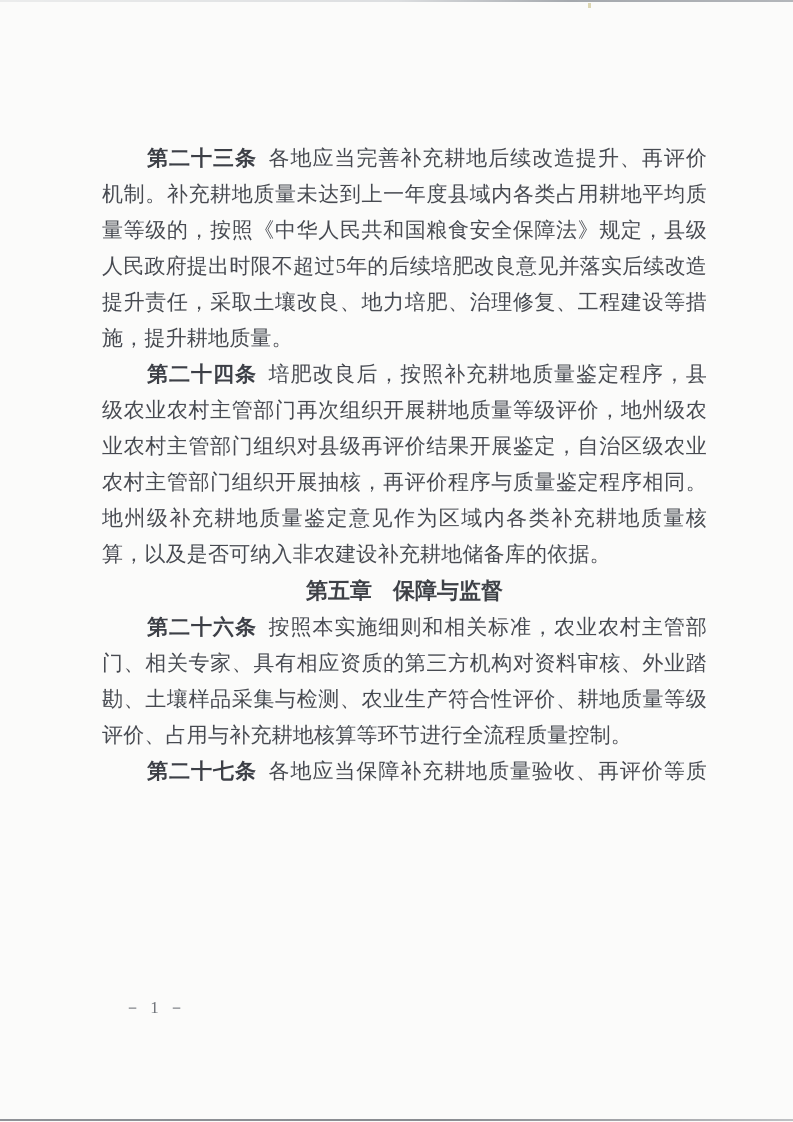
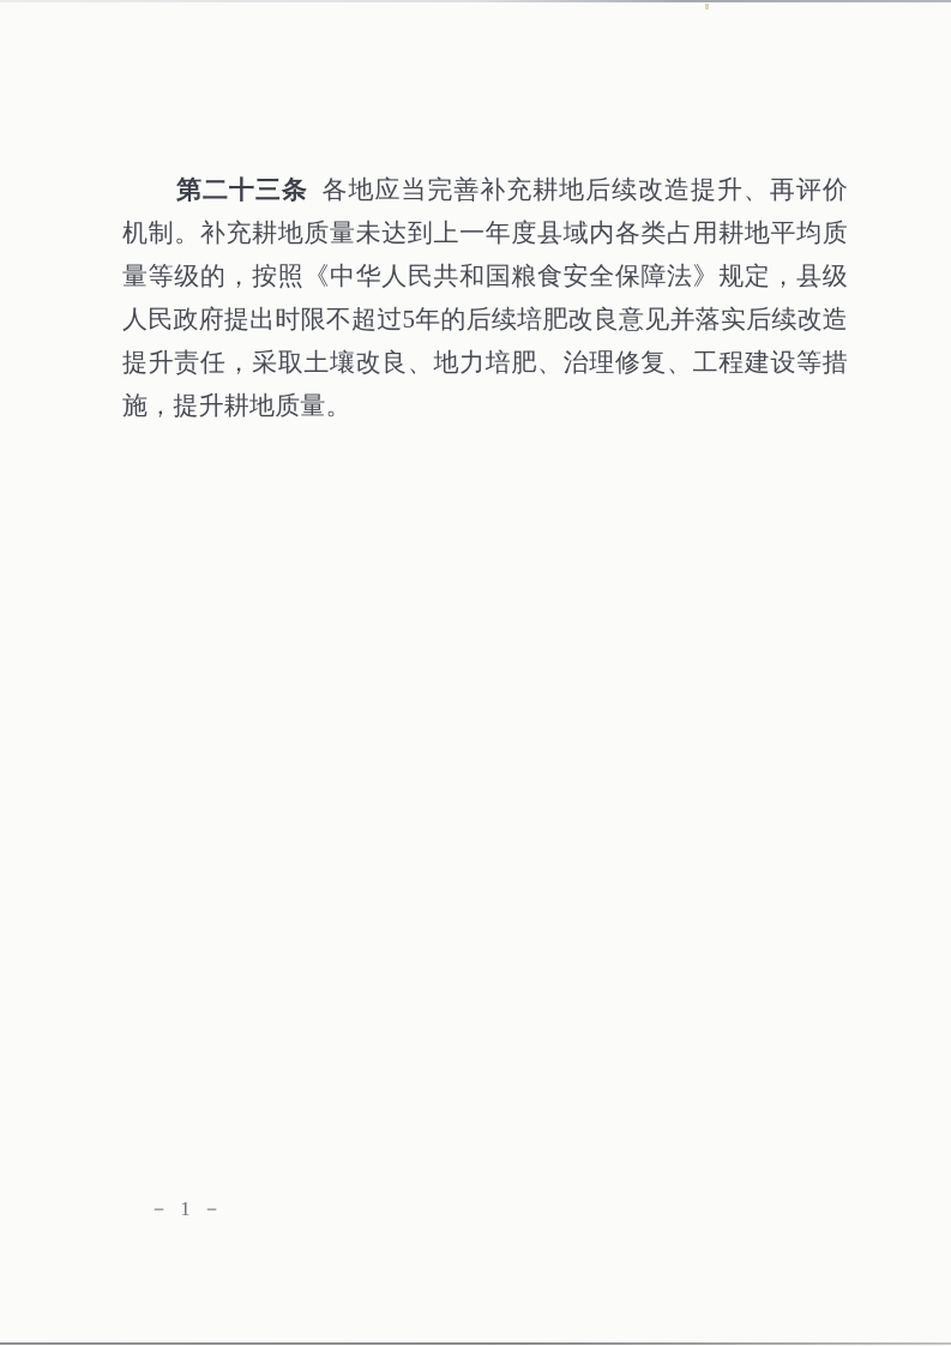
  第二十三条 各地应当完善补充耕地后续改造提升、再评价机制。补充耕地质量未达到上一年度县域内各类占用耕地平均质量等级的，按照《中华人民共和国粮食安全保障法》规定，县级人民政府提出时限不超过5年的后续培肥改良意见并落实后续改造提升责任，采取土壤改良、地力培肥、治理修复、工程建设等措施，提升耕地质量。
- 第二十四条 培肥改良后，按照补充耕地质量鉴定程序，县级农业农村主管部门再次组织开展耕地质量等级评价，地州级农业农村主管部门组织对县级再评价结果开展鉴定，自治区级农业农村主管部门组织开展抽核，再评价程序与质量鉴定程序相同。地州级补充耕地质量鉴定意见作为区域内各类补充耕地质量核算，以及是否可纳入非农建设补充耕地储备库的依据。
- 第五章 保障与监督
- 第二十六条 按照本实施细则和相关标准，农业农村主管部门、相关专家、具有相应资质的第三方机构对资料审核、外业踏勘、土壤样品采集与检测、农业生产符合性评价、耕地质量等级评价、占用与补充耕地核算等环节进行全流程质量控制。
- 第二十七条 各地应当保障补充耕地质量验收、再评价等质
  － 1 －
